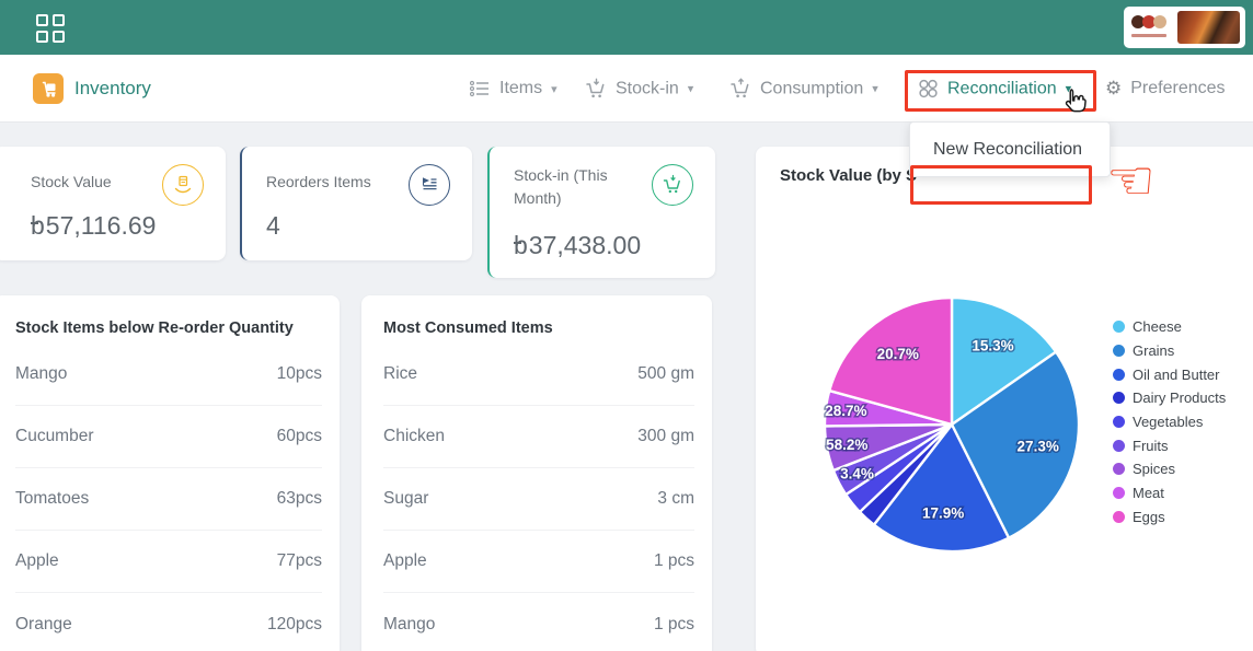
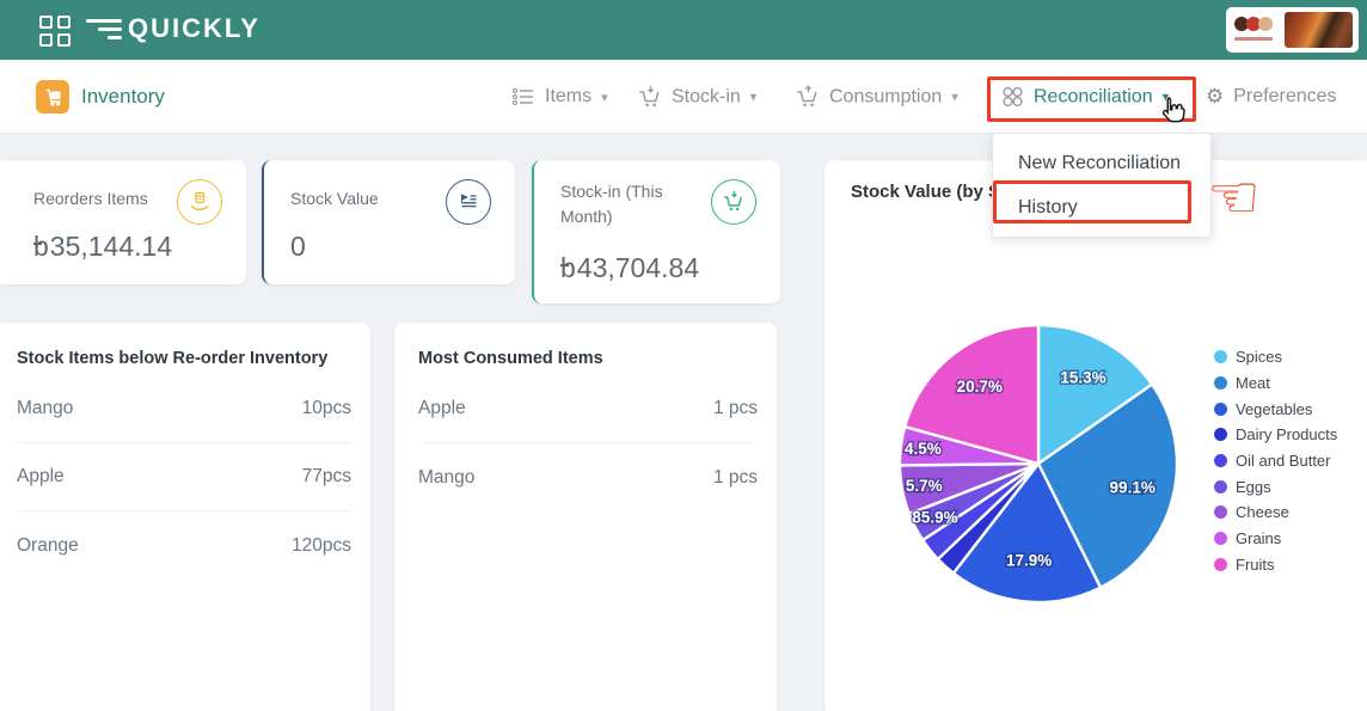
+ QUICKLY
  Inventory
  Items
  ▾
  Stock-in
  ▾
  Consumption
  ▾
  Reconciliation
  ▾
  ⚙
  Preferences
- Stock Value
+ Reorders Items
- 57,116.69
+ 35,144.14
- Reorders Items
+ Stock Value
- 4
+ 0
  Stock-in (This Month)
- 37,438.00
+ 43,704.84
- Stock Items below Re-order Quantity
+ Stock Items below Re-order Inventory
  Mango
  10pcs
- Cucumber
- 60pcs
- Tomatoes
- 63pcs
  Apple
  77pcs
  Orange
  120pcs
  Most Consumed Items
- Rice
- 500 gm
- Chicken
- 300 gm
- Sugar
- 3 cm
  Apple
  1 pcs
  Mango
  1 pcs
  Stock Value (by
  15.3%
- 27.3%
+ 99.1%
  17.9%
- 3.4%
+ 85.9%
- 58.2%
+ 5.7%
- 28.7%
+ 4.5%
  20.7%
- Cheese
+ Spices
- Grains
+ Meat
- Oil and Butter
+ Vegetables
  Dairy Products
- Vegetables
+ Oil and Butter
- Fruits
+ Eggs
- Spices
+ Cheese
- Meat
+ Grains
- Eggs
+ Fruits
  New Reconciliation
+ History
  ☜
